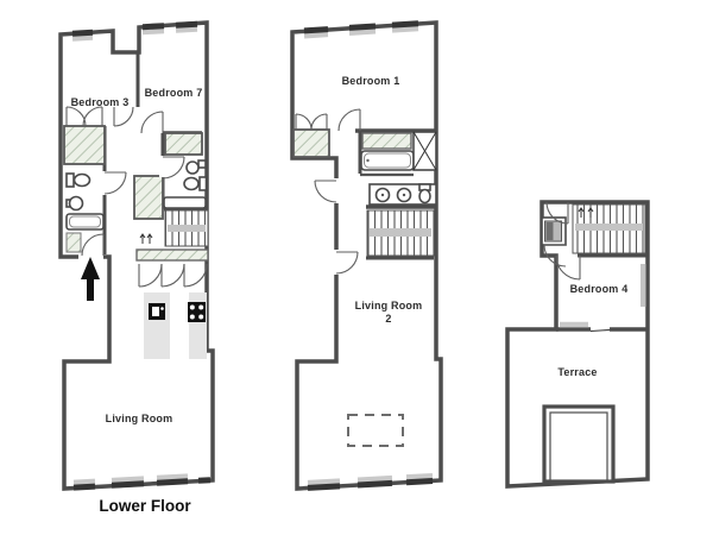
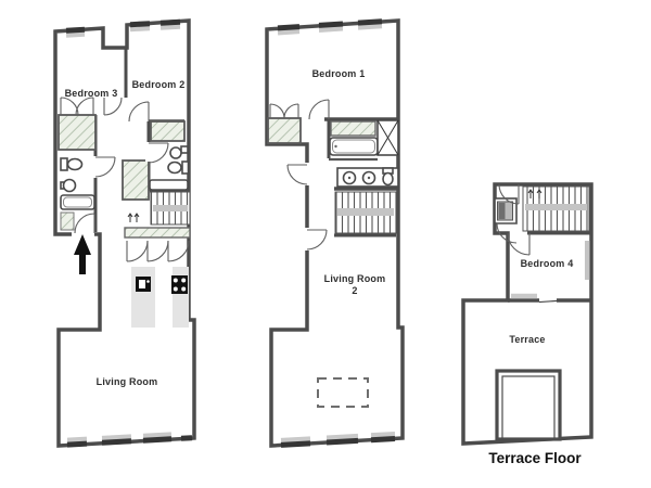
  Bedroom 3
- Bedroom 7
+ Bedroom 2
  Living Room
- Lower Floor
  Bedroom 1
  Living Room
  2
  Bedroom 4
  Terrace
+ Terrace Floor
